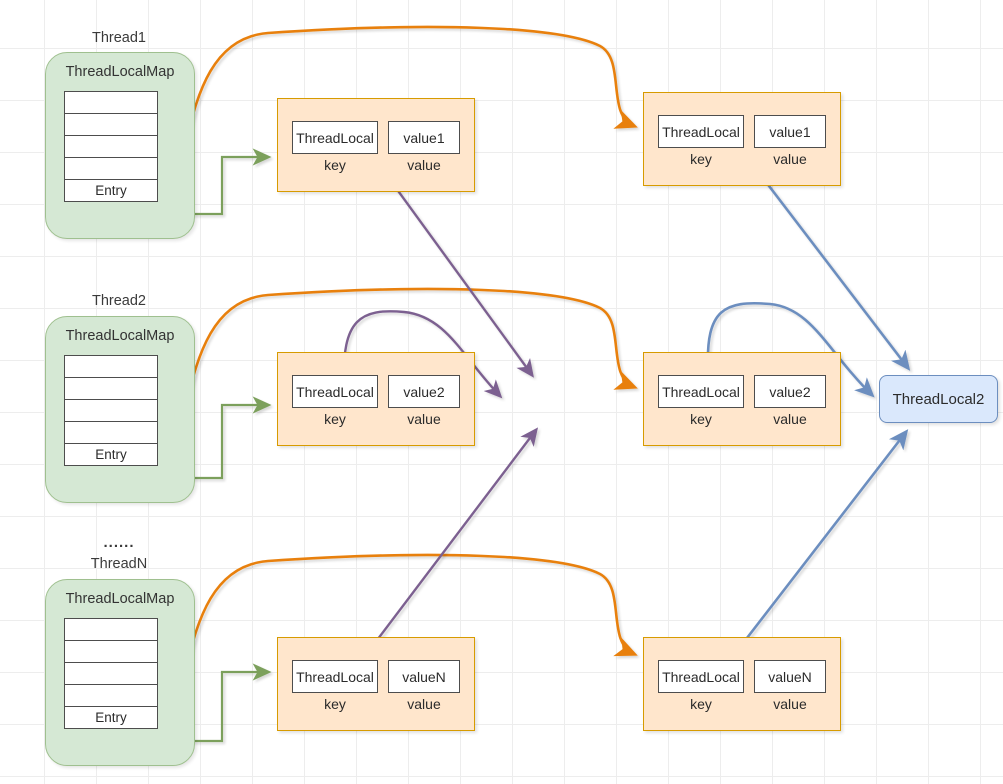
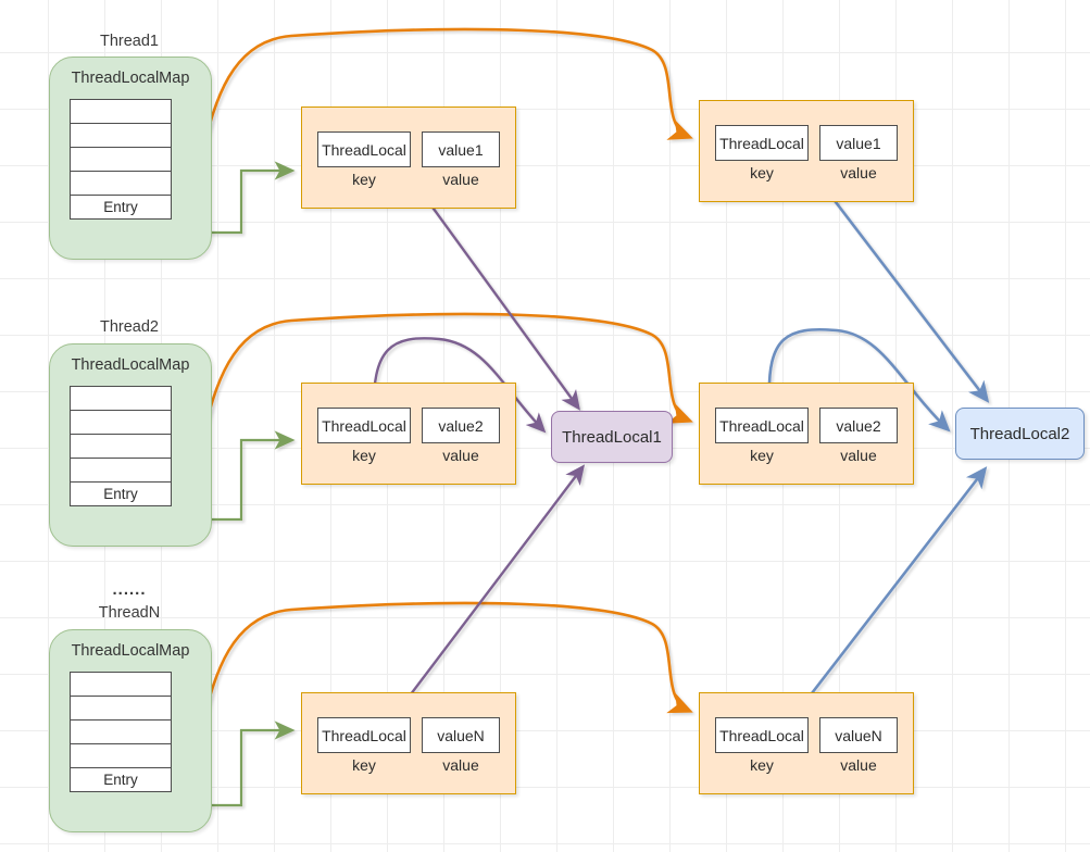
  Thread1
  ThreadLocalMap
  Entry
  ThreadLocal
  value1
  key
  value
  ThreadLocal
  value1
  key
  value
  Thread2
  ThreadLocalMap
  Entry
  ThreadLocal
  value2
  key
  value
  ThreadLocal
  value2
  key
  value
  ......
  ThreadN
  ThreadLocalMap
  Entry
  ThreadLocal
  valueN
  key
  value
  ThreadLocal
  valueN
  key
  value
+ ThreadLocal1
  ThreadLocal2
